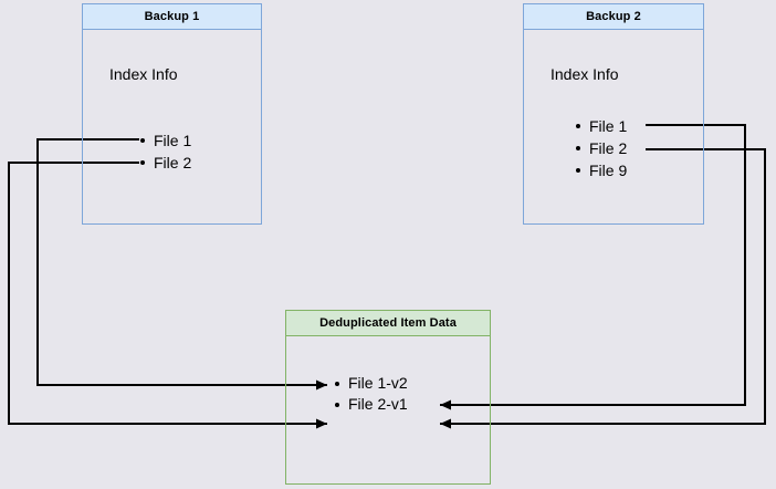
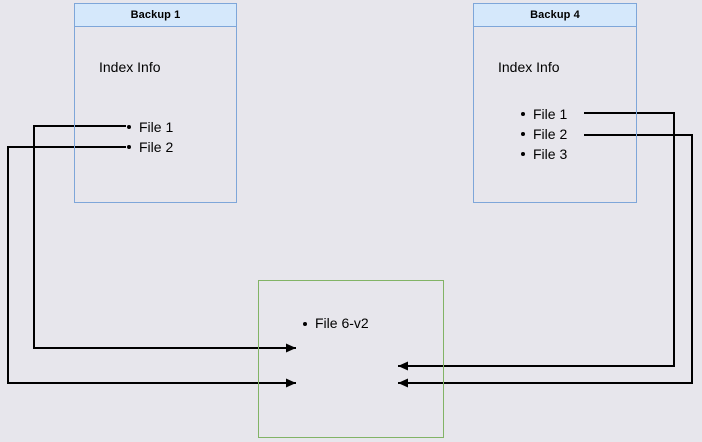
  Backup 1
  Index Info
  File 1
  File 2
- Backup 2
+ Backup 4
  Index Info
  File 1
  File 2
- File 9
+ File 3
- Deduplicated Item Data
- File 1-v2
+ File 6-v2
- File 2-v1
